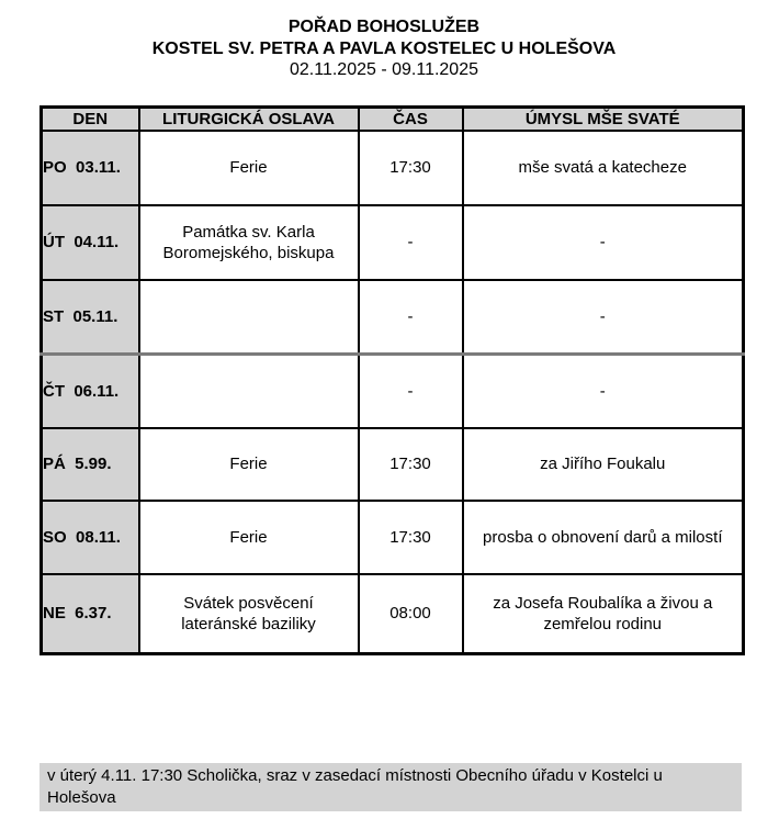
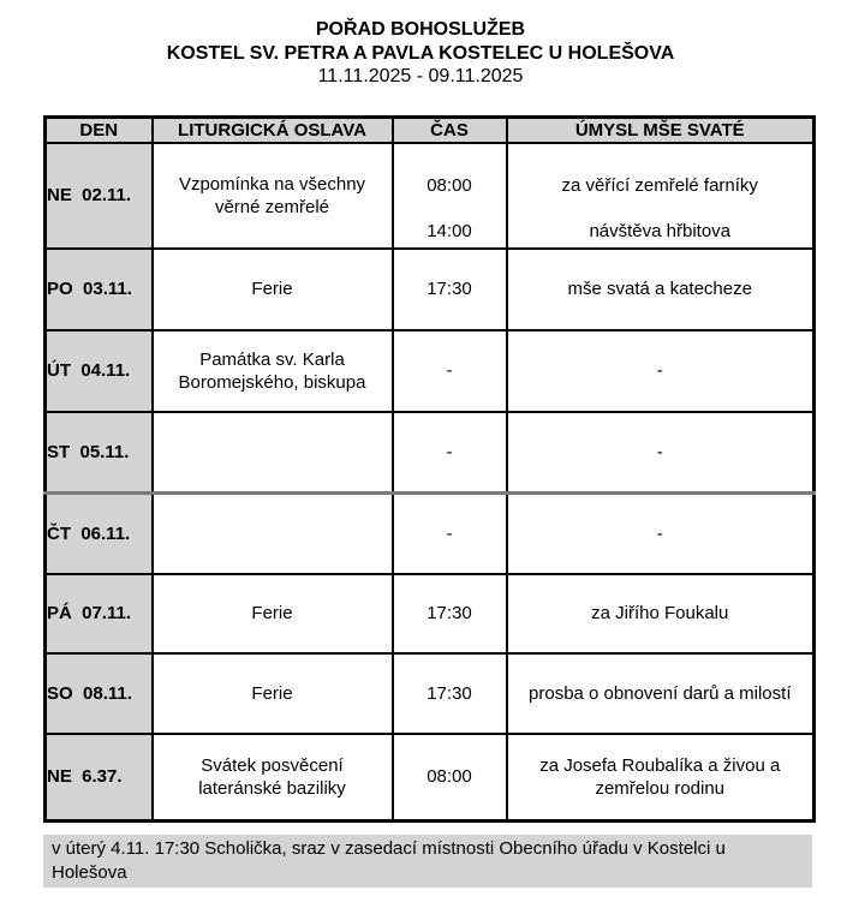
  POŘAD BOHOSLUŽEB
  KOSTEL SV. PETRA A PAVLA KOSTELEC U HOLEŠOVA
- 02.11.2025 - 09.11.2025
+ 11.11.2025 - 09.11.2025
  DEN	LITURGICKÁ OSLAVA	ČAS	ÚMYSL MŠE SVATÉ
+ NE 02.11.	Vzpomínka na všechny věrné zemřelé	08:00 14:00	za věřící zemřelé farníky návštěva hřbitova
  PO 03.11.	Ferie	17:30	mše svatá a katecheze
  ÚT 04.11.	Památka sv. Karla Boromejského, biskupa	-	-
  ST 05.11.		-	-
  ČT 06.11.		-	-
- PÁ 5.99.	Ferie	17:30	za Jiřího Foukalu
+ PÁ 07.11.	Ferie	17:30	za Jiřího Foukalu
  SO 08.11.	Ferie	17:30	prosba o obnovení darů a milostí
  NE 6.37.	Svátek posvěcení lateránské baziliky	08:00	za Josefa Roubalíka a živou a zemřelou rodinu
  v úterý 4.11. 17:30 Scholička, sraz v zasedací místnosti Obecního úřadu v Kostelci u Holešova
